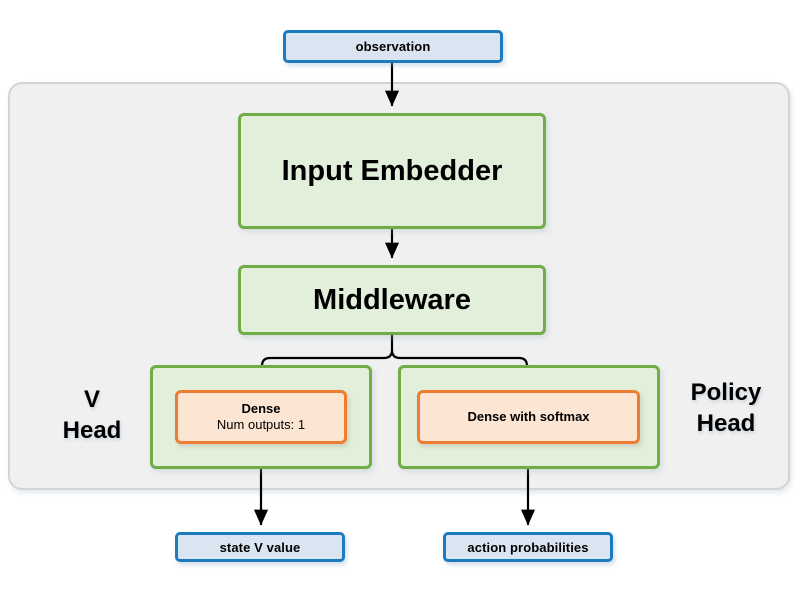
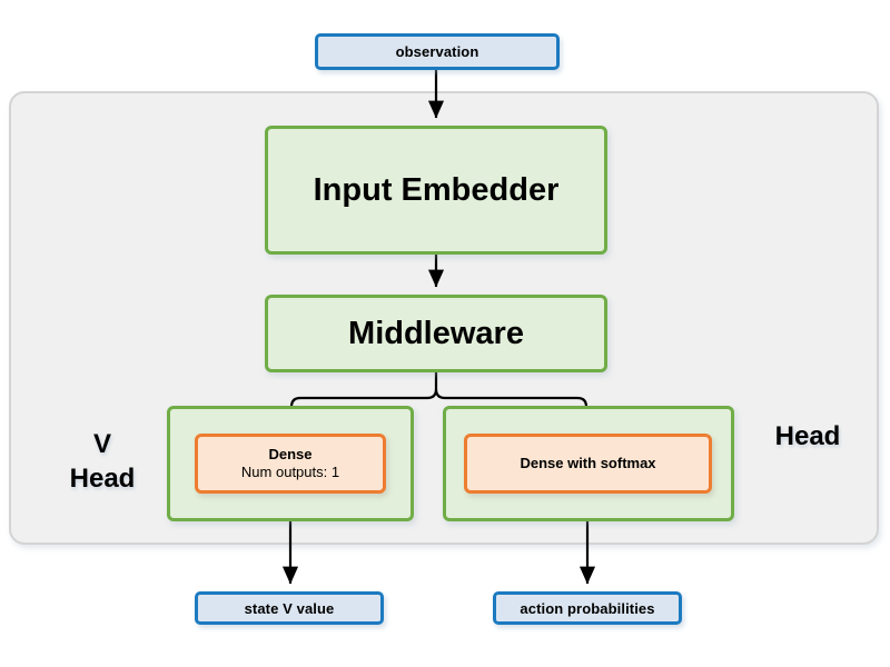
  observation
  Input Embedder
  Middleware
  Dense
  Num outputs: 1
  Dense with softmax
  V
  Head
- Policy
  Head
  state V value
  action probabilities
